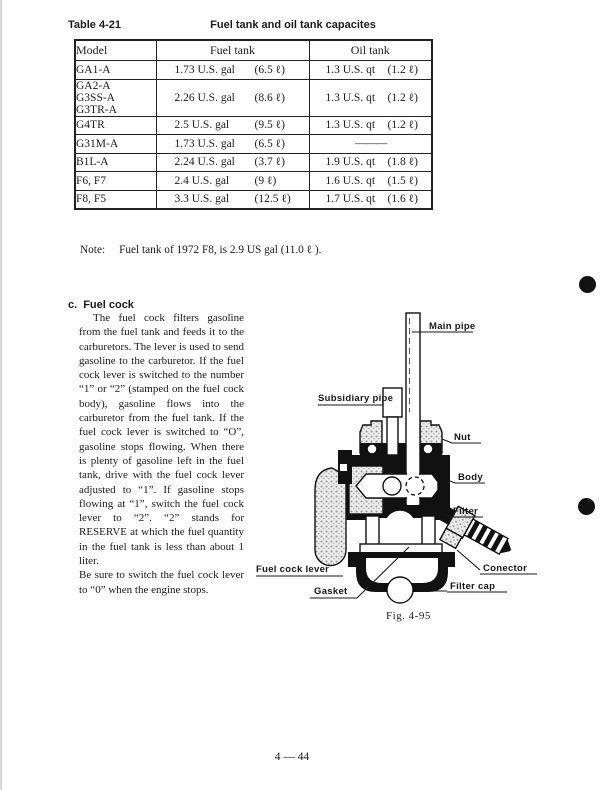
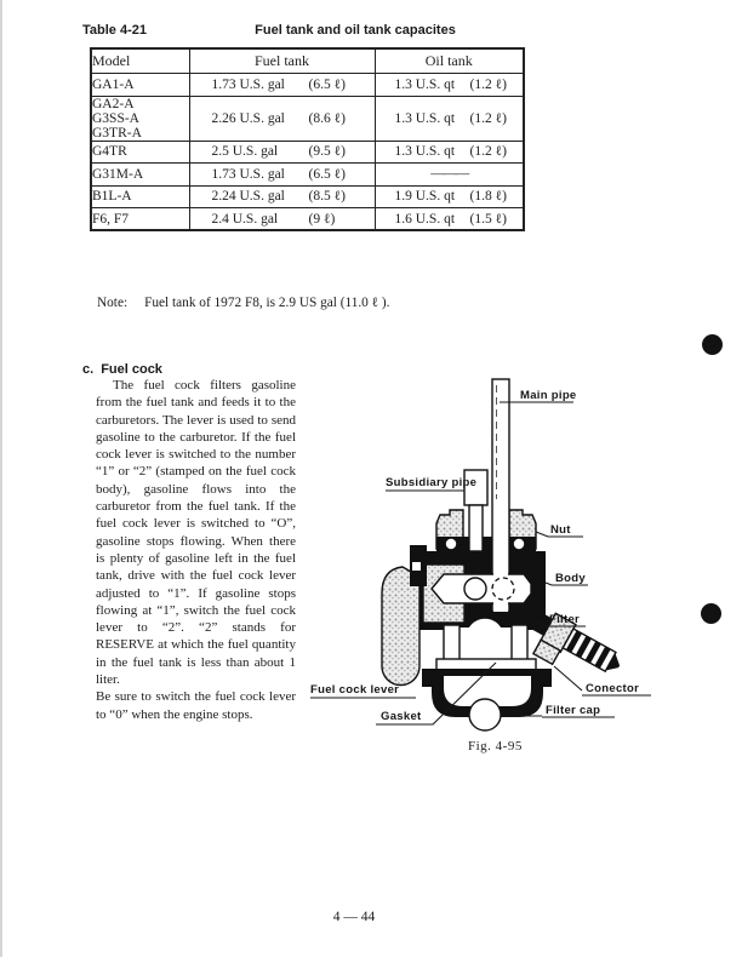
  Table 4-21
  Fuel tank and oil tank capacites
  Model	Fuel tank	Oil tank
  GA1-A	1.73 U.S. gal (6.5 ℓ)	1.3 U.S. qt (1.2 ℓ)
  GA2-A G3SS-A G3TR-A	2.26 U.S. gal (8.6 ℓ)	1.3 U.S. qt (1.2 ℓ)
  G4TR	2.5 U.S. gal (9.5 ℓ)	1.3 U.S. qt (1.2 ℓ)
  G31M-A	1.73 U.S. gal (6.5 ℓ)	———
- B1L-A	2.24 U.S. gal (3.7 ℓ)	1.9 U.S. qt (1.8 ℓ)
+ B1L-A	2.24 U.S. gal (8.5 ℓ)	1.9 U.S. qt (1.8 ℓ)
  F6, F7	2.4 U.S. gal (9 ℓ)	1.6 U.S. qt (1.5 ℓ)
- F8, F5	3.3 U.S. gal (12.5 ℓ)	1.7 U.S. qt (1.6 ℓ)
  Note: Fuel tank of 1972 F8, is 2.9 US gal (11.0 ℓ ).
  c. Fuel cock
  The fuel cock filters gasoline from the fuel tank and feeds it to the carburetors. The lever is used to send gasoline to the carburetor. If the fuel cock lever is switched to the number “1” or “2” (stamped on the fuel cock body), gasoline flows into the carburetor from the fuel tank. If the fuel cock lever is switched to “O”, gasoline stops flowing. When there is plenty of gasoline left in the fuel tank, drive with the fuel cock lever adjusted to “1”. If gasoline stops flowing at “1”, switch the fuel cock lever to “2”. “2” stands for RESERVE at which the fuel quantity in the fuel tank is less than about 1 liter.
  Be sure to switch the fuel cock lever to “0” when the engine stops.
  Main pipe
  Subsidiary pipe
  Nut
  Body
  Filter
  Fuel cock lever
  Gasket
  Conector
  Filter cap
  Fig. 4-95
  4 — 44
